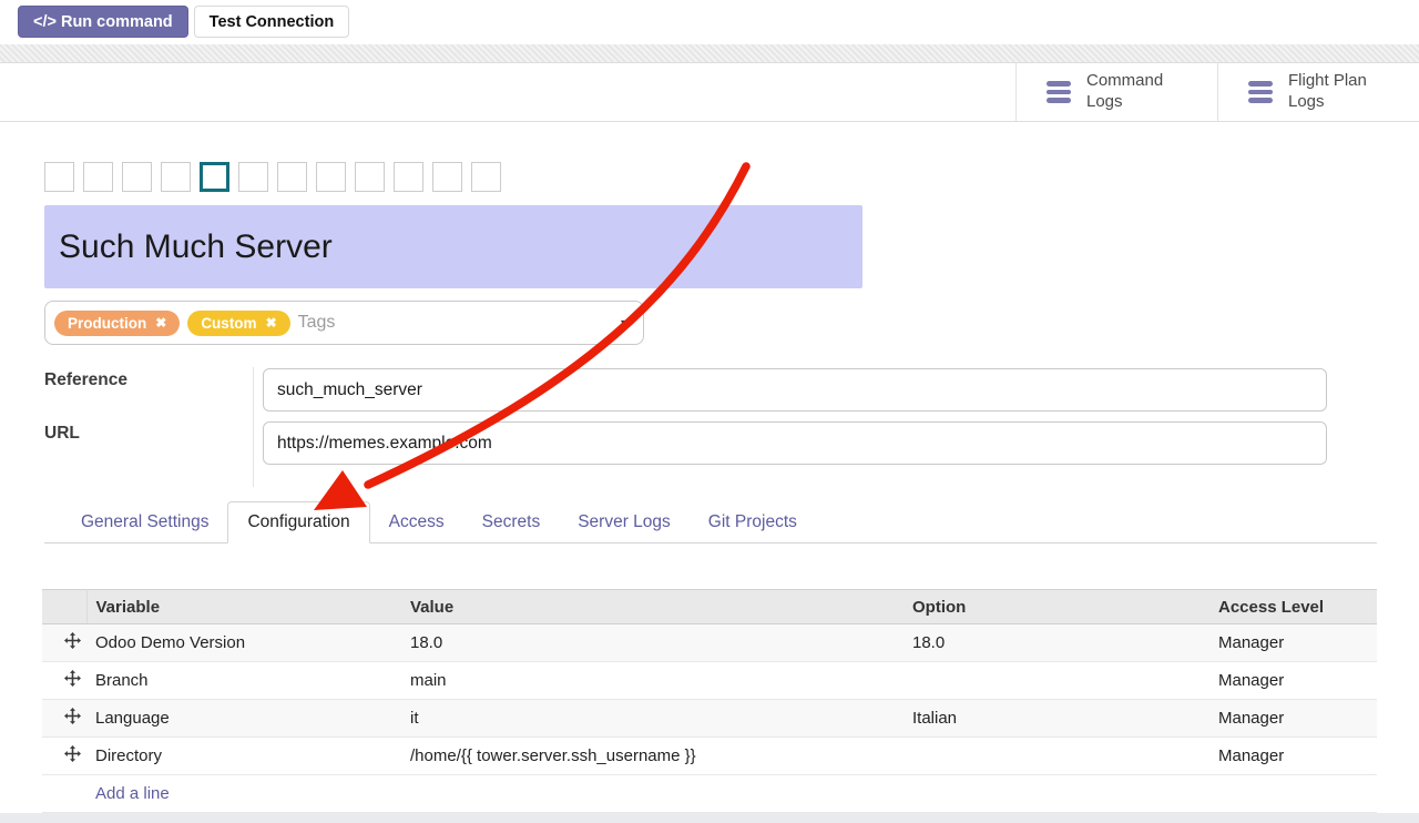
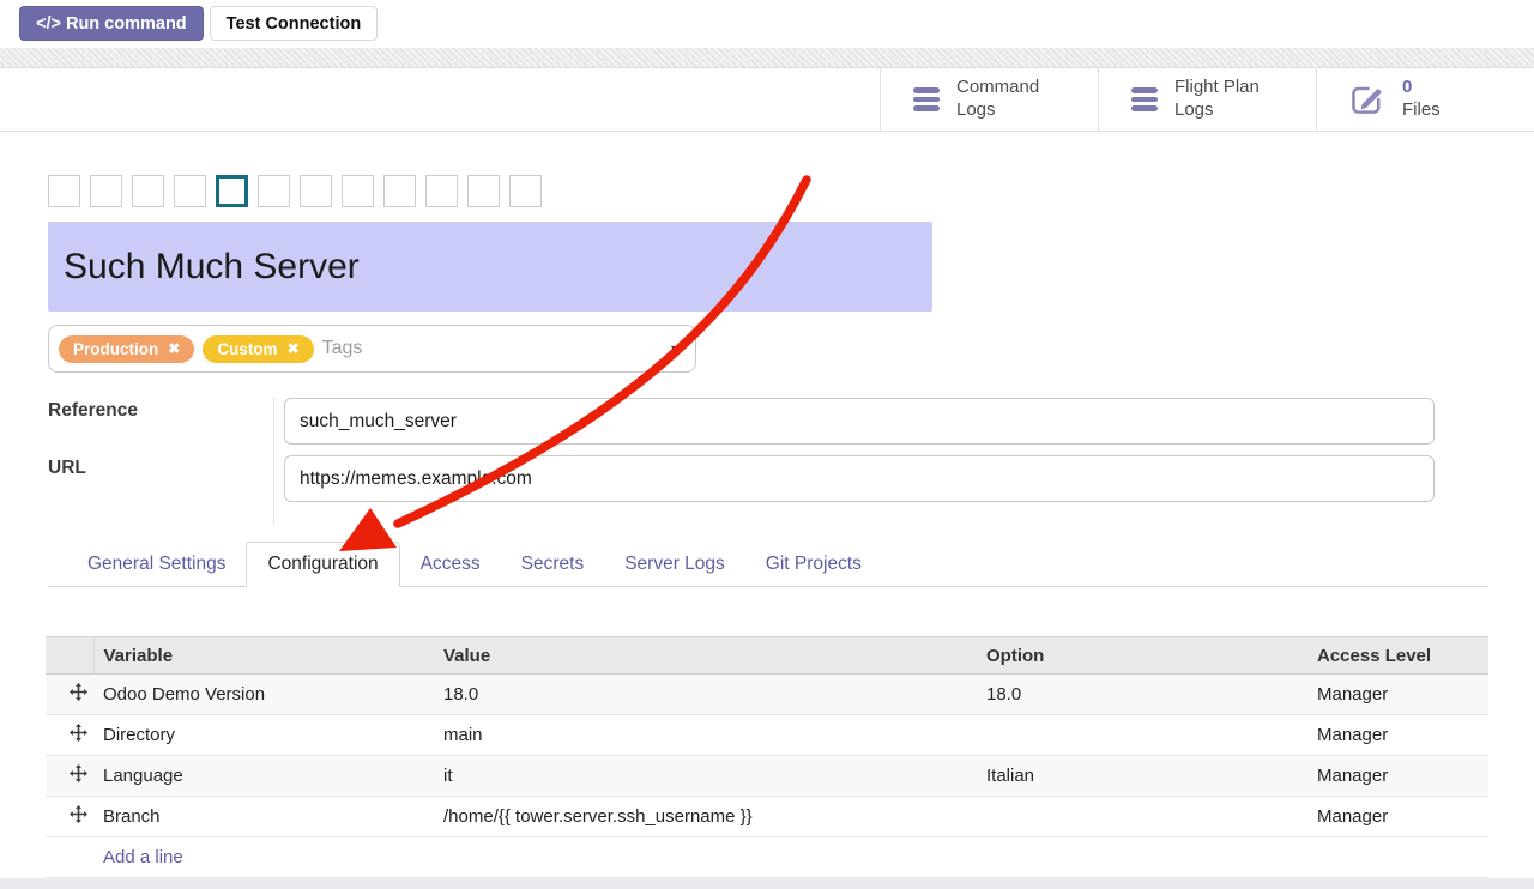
  </>
  Run command
  Test Connection
  Command Logs
  Flight Plan Logs
+ 0
+ Files
  Such Much Server
  Production
  ✖
  Custom
  ✖
  Tags
  Reference
  URL
  such_much_server
  https://memes.exampcom
  General Settings
  Configuration
  Access
  Secrets
  Server Logs
  Git Projects
  	Variable	Value	Option	Access Level
  	Odoo Demo Version	18.0	18.0	Manager
- 	Branch	main		Manager
+ 	Directory	main		Manager
  	Language	it	Italian	Manager
- 	Directory	/home/{{ tower.server.ssh_username }}		Manager
+ 	Branch	/home/{{ tower.server.ssh_username }}		Manager
  Add a line
